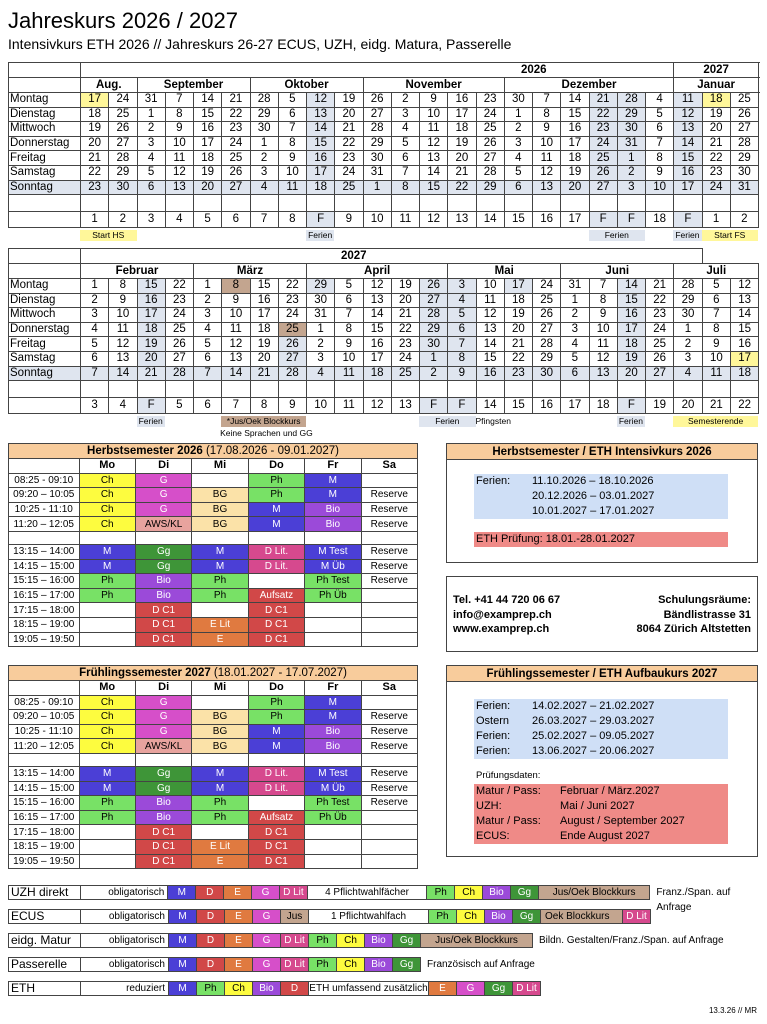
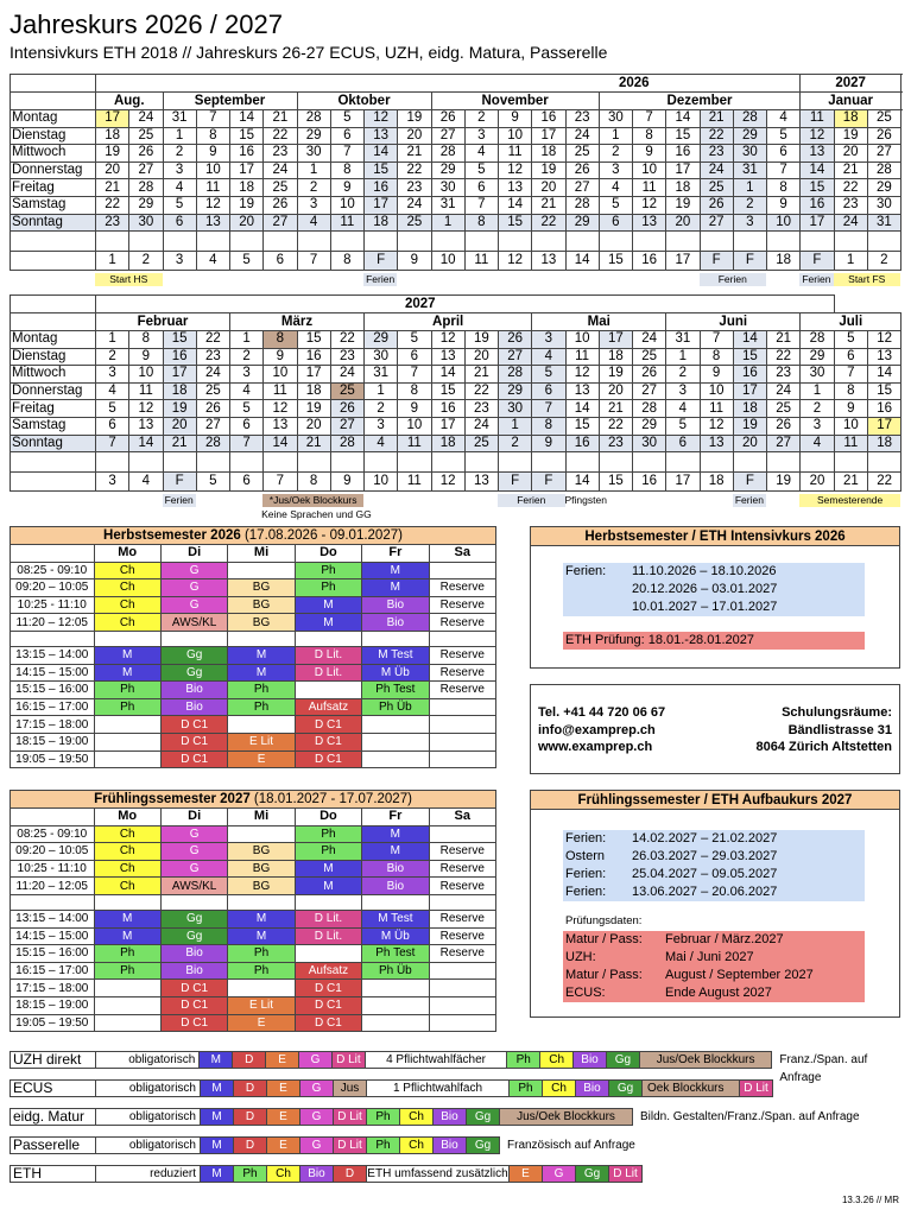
  Jahreskurs 2026 / 2027
- Intensivkurs ETH 2026 // Jahreskurs 26-27 ECUS, UZH, eidg. Matura, Passerelle
+ Intensivkurs ETH 2018 // Jahreskurs 26-27 ECUS, UZH, eidg. Matura, Passerelle
  	2026	2027
  	Aug.	September	Oktober	November	Dezember	Januar
  Montag	17	24	31	7	14	21	28	5	12	19	26	2	9	16	23	30	7	14	21	28	4	11	18	25
  Dienstag	18	25	1	8	15	22	29	6	13	20	27	3	10	17	24	1	8	15	22	29	5	12	19	26
  Mittwoch	19	26	2	9	16	23	30	7	14	21	28	4	11	18	25	2	9	16	23	30	6	13	20	27
  Donnerstag	20	27	3	10	17	24	1	8	15	22	29	5	12	19	26	3	10	17	24	31	7	14	21	28
  Freitag	21	28	4	11	18	25	2	9	16	23	30	6	13	20	27	4	11	18	25	1	8	15	22	29
  Samstag	22	29	5	12	19	26	3	10	17	24	31	7	14	21	28	5	12	19	26	2	9	16	23	30
  Sonntag	23	30	6	13	20	27	4	11	18	25	1	8	15	22	29	6	13	20	27	3	10	17	24	31
  	1	2	3	4	5	6	7	8	F	9	10	11	12	13	14	15	16	17	F	F	18	F	1	2
  Start HS
  Ferien
  Ferien
  Ferien
  Start FS
  	2027
  	Februar	März	April	Mai	Juni	Juli
  Montag	1	8	15	22	1	8	15	22	29	5	12	19	26	3	10	17	24	31	7	14	21	28	5	12
  Dienstag	2	9	16	23	2	9	16	23	30	6	13	20	27	4	11	18	25	1	8	15	22	29	6	13
  Mittwoch	3	10	17	24	3	10	17	24	31	7	14	21	28	5	12	19	26	2	9	16	23	30	7	14
  Donnerstag	4	11	18	25	4	11	18	25	1	8	15	22	29	6	13	20	27	3	10	17	24	1	8	15
  Freitag	5	12	19	26	5	12	19	26	2	9	16	23	30	7	14	21	28	4	11	18	25	2	9	16
  Samstag	6	13	20	27	6	13	20	27	3	10	17	24	1	8	15	22	29	5	12	19	26	3	10	17
  Sonntag	7	14	21	28	7	14	21	28	4	11	18	25	2	9	16	23	30	6	13	20	27	4	11	18
  	3	4	F	5	6	7	8	9	10	11	12	13	F	F	14	15	16	17	18	F	19	20	21	22
  Ferien
  *Jus/Oek Blockkurs
  Keine Sprachen und GG
  Ferien
  Pfingsten
  Ferien
  Semesterende
  Herbstsemester 2026 (17.08.2026 - 09.01.2027)
  	Mo	Di	Mi	Do	Fr	Sa
  08:25 - 09:10	Ch	G		Ph	M
  09:20 – 10:05	Ch	G	BG	Ph	M	Reserve
  10:25 - 11:10	Ch	G	BG	M	Bio	Reserve
  11:20 – 12:05	Ch	AWS/KL	BG	M	Bio	Reserve
  13:15 – 14:00	M	Gg	M	D Lit.	M Test	Reserve
  14:15 – 15:00	M	Gg	M	D Lit.	M Üb	Reserve
  15:15 – 16:00	Ph	Bio	Ph		Ph Test	Reserve
  16:15 – 17:00	Ph	Bio	Ph	Aufsatz	Ph Üb
  17:15 – 18:00		D C1		D C1
  18:15 – 19:00		D C1	E Lit	D C1
  19:05 – 19:50		D C1	E	D C1
  Frühlingssemester 2027 (18.01.2027 - 17.07.2027)
  	Mo	Di	Mi	Do	Fr	Sa
  08:25 - 09:10	Ch	G		Ph	M
  09:20 – 10:05	Ch	G	BG	Ph	M	Reserve
  10:25 - 11:10	Ch	G	BG	M	Bio	Reserve
  11:20 – 12:05	Ch	AWS/KL	BG	M	Bio	Reserve
  13:15 – 14:00	M	Gg	M	D Lit.	M Test	Reserve
  14:15 – 15:00	M	Gg	M	D Lit.	M Üb	Reserve
  15:15 – 16:00	Ph	Bio	Ph		Ph Test	Reserve
  16:15 – 17:00	Ph	Bio	Ph	Aufsatz	Ph Üb
  17:15 – 18:00		D C1		D C1
  18:15 – 19:00		D C1	E Lit	D C1
  19:05 – 19:50		D C1	E	D C1
  Herbstsemester / ETH Intensivkurs 2026
  Ferien:
  11.10.2026 – 18.10.2026
  20.12.2026 – 03.01.2027
  10.01.2027 – 17.01.2027
  ETH Prüfung: 18.01.-28.01.2027
  Tel. +41 44 720 06 67
  info@examprep.ch
  www.examprep.ch
  Schulungsräume:
  Bändlistrasse 31
  8064 Zürich Altstetten
  Frühlingssemester / ETH Aufbaukurs 2027
  Ferien:
  14.02.2027 – 21.02.2027
  Ostern
  26.03.2027 – 29.03.2027
  Ferien:
- 25.02.2027 – 09.05.2027
+ 25.04.2027 – 09.05.2027
  Ferien:
  13.06.2027 – 20.06.2027
  Prüfungsdaten:
  Matur / Pass:
  Februar / März.2027
  UZH:
  Mai / Juni 2027
  Matur / Pass:
  August / September 2027
  ECUS:
  Ende August 2027
  UZH direkt
  obligatorisch
  M
  D
  E
  G
  D Lit
  4 Pflichtwahlfächer
  Ph
  Ch
  Bio
  Gg
  Jus/Oek Blockkurs
  Franz./Span. auf Anfrage
  ECUS
  obligatorisch
  M
  D
  E
  G
  Jus
  1 Pflichtwahlfach
  Ph
  Ch
  Bio
  Gg
  Oek Blockkurs
  D Lit
  eidg. Matur
  obligatorisch
  M
  D
  E
  G
  D Lit
  Ph
  Ch
  Bio
  Gg
  Jus/Oek Blockkurs
  Bildn. Gestalten/Franz./Span. auf Anfrage
  Passerelle
  obligatorisch
  M
  D
  E
  G
  D Lit
  Ph
  Ch
  Bio
  Gg
  Französisch auf Anfrage
  ETH
  reduziert
  M
  Ph
  Ch
  Bio
  D
  ETH umfassend zusätzlich
  E
  G
  Gg
  D Lit
  13.3.26 // MR
